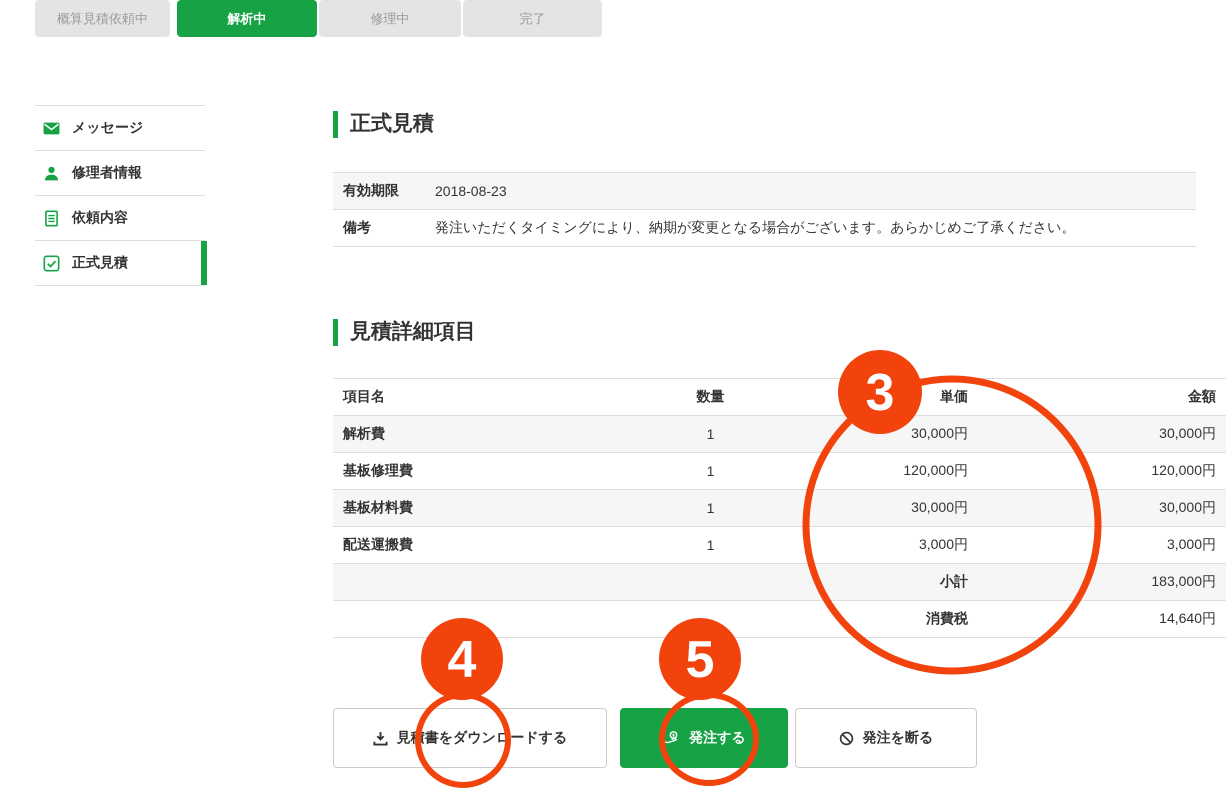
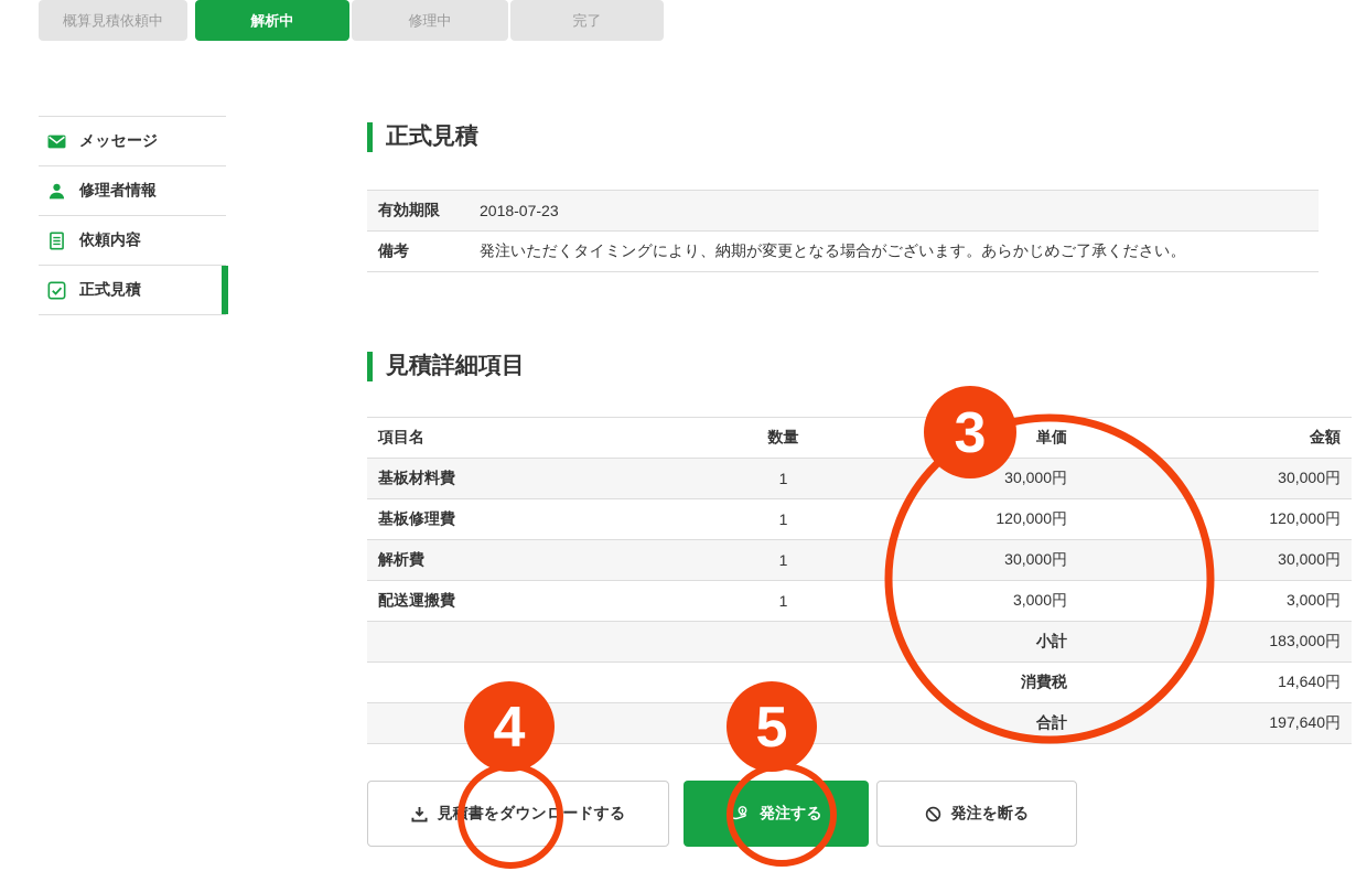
  概算見積依頼中
  解析中
  修理中
  完了
  メッセージ
  修理者情報
  依頼内容
  正式見積
  正式見積
- 有効期限	2018-08-23
+ 有効期限	2018-07-23
  備考	発注いただくタイミングにより、納期が変更となる場合がございます。あらかじめご了承ください。
  見積詳細項目
  項目名	数量	単価	金額
- 解析費	1	30,000円	30,000円
+ 基板材料費	1	30,000円	30,000円
  基板修理費	1	120,000円	120,000円
- 基板材料費	1	30,000円	30,000円
+ 解析費	1	30,000円	30,000円
  配送運搬費	1	3,000円	3,000円
  		小計	183,000円
  		消費税	14,640円
+ 		合計	197,640円
  見書をダウンロードする
  発注する
  発注を断る
  3
  4
  5
